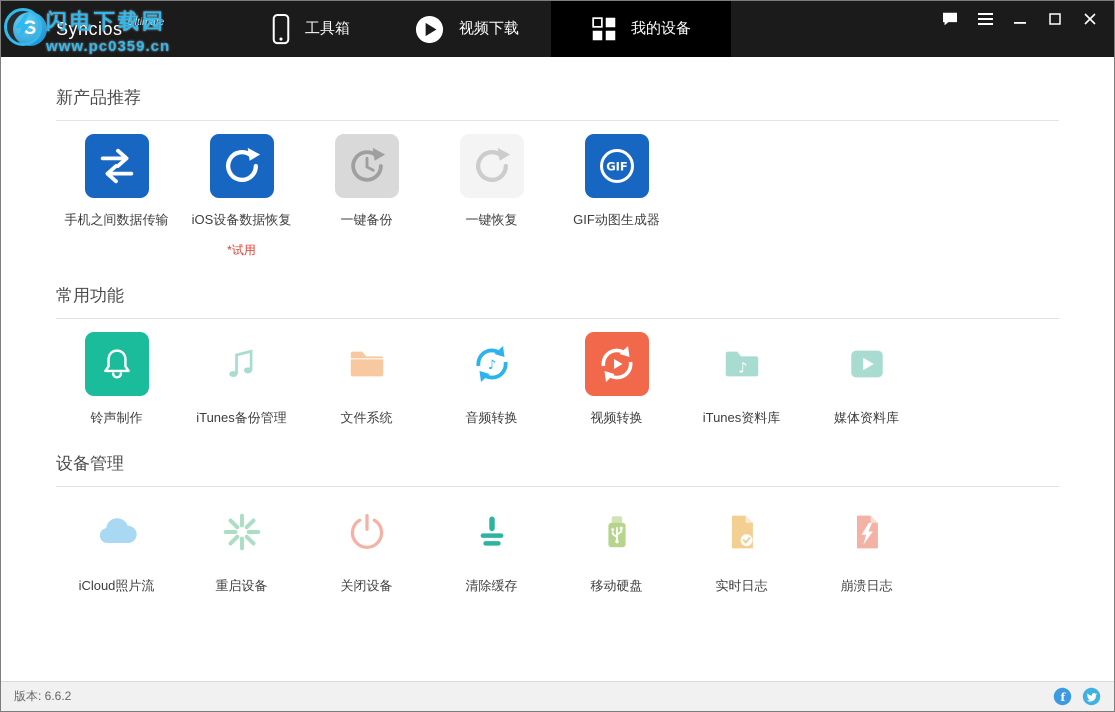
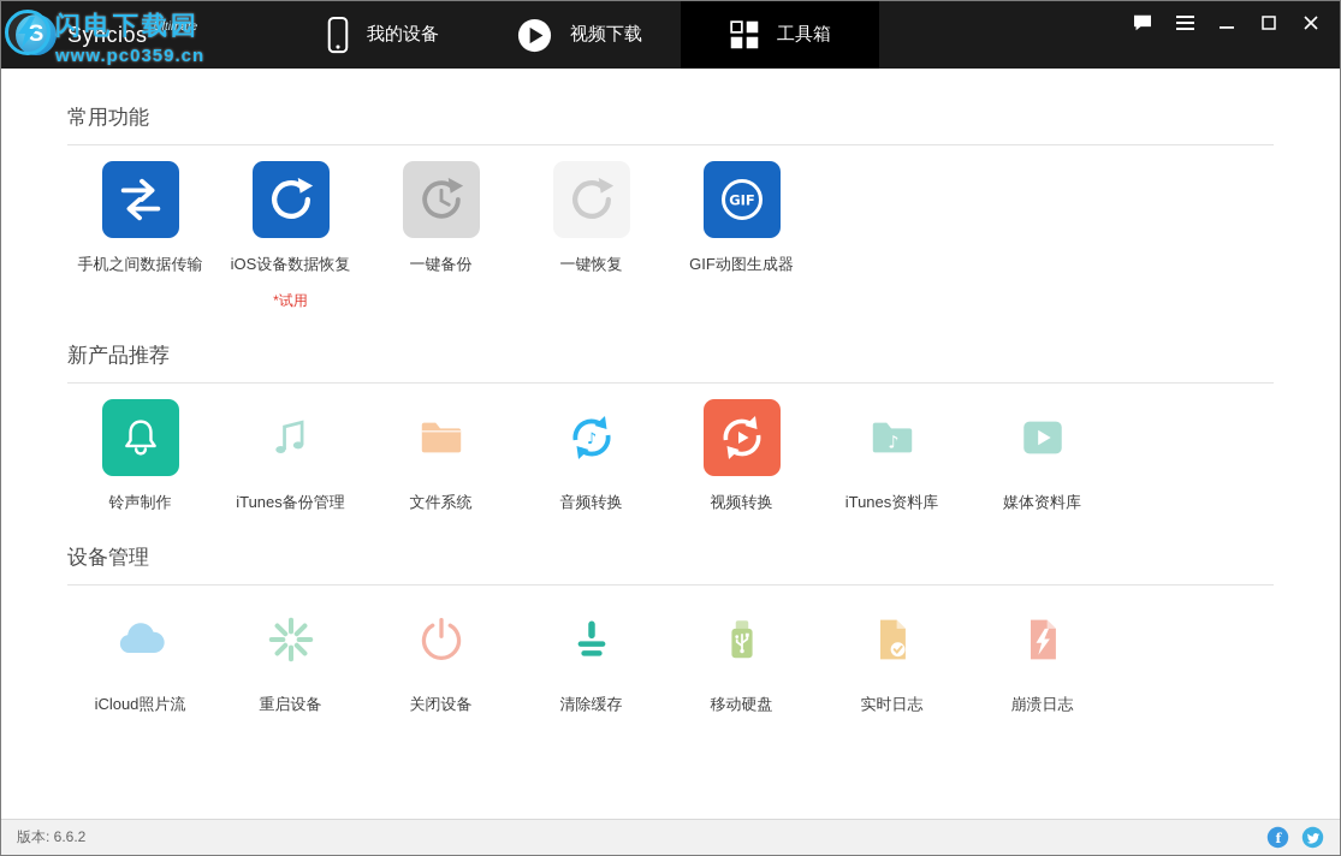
  闪电下载园
  www.pc0359.cn
  S
  Syncios
  Ultimate
- 工具箱
+ 我的设备
  视频下载
- 我的设备
+ 工具箱
- 新产品推荐
+ 常用功能
  手机之间数据传输
  iOS设备数据恢复
  *试用
  一键备份
  一键恢复
  GIF
  GIF动图生成器
- 常用功能
+ 新产品推荐
  铃声制作
  iTunes备份管理
  文件系统
  ♪
  音频转换
  视频转换
  ♪
  iTunes资料库
  媒体资料库
  设备管理
  iCloud照片流
  重启设备
  关闭设备
  清除缓存
  移动硬盘
  实时日志
  崩溃日志
  版本: 6.6.2
  f
